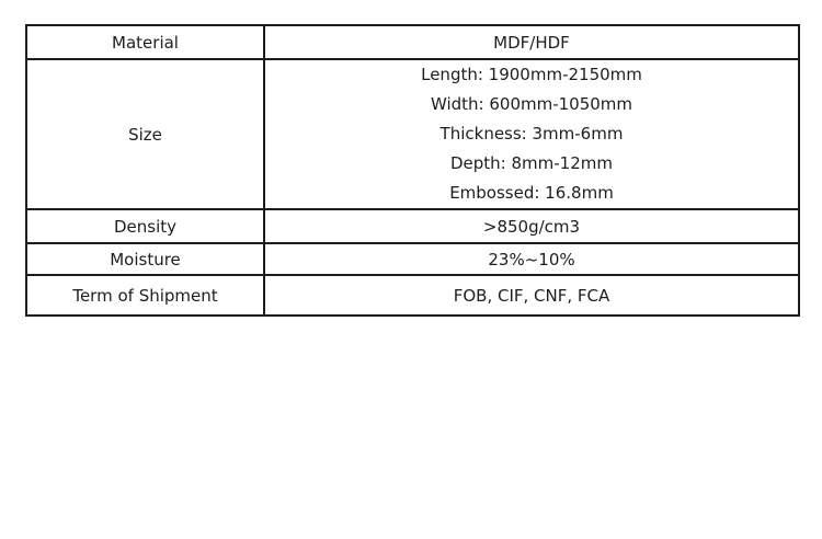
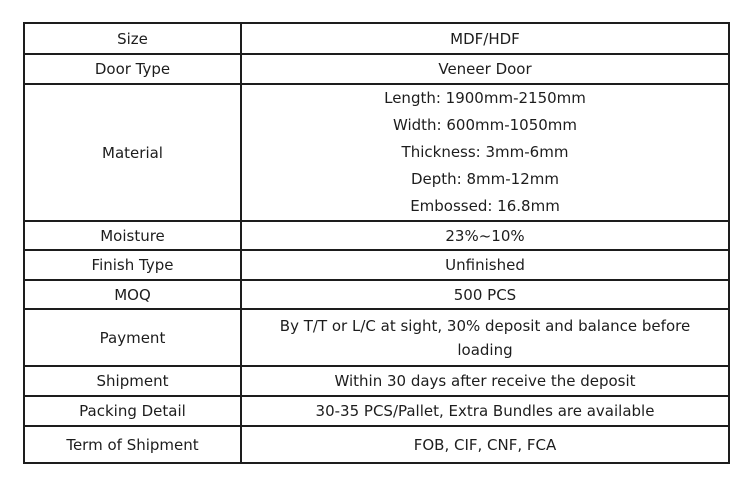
- Material	MDF/HDF
+ Size	MDF/HDF
+ Door Type	Veneer Door
- Size	Length: 1900mm-2150mm Width: 600mm-1050mm Thickness: 3mm-6mm Depth: 8mm-12mm Embossed: 16.8mm
+ Material	Length: 1900mm-2150mm Width: 600mm-1050mm Thickness: 3mm-6mm Depth: 8mm-12mm Embossed: 16.8mm
- Density	>850g/cm3
  Moisture	23%~10%
+ Finish Type	Unfinished
+ MOQ	500 PCS
+ Payment	By T/T or L/C at sight, 30% deposit and balance before loading
+ Shipment	Within 30 days after receive the deposit
+ Packing Detail	30-35 PCS/Pallet, Extra Bundles are available
  Term of Shipment	FOB, CIF, CNF, FCA
